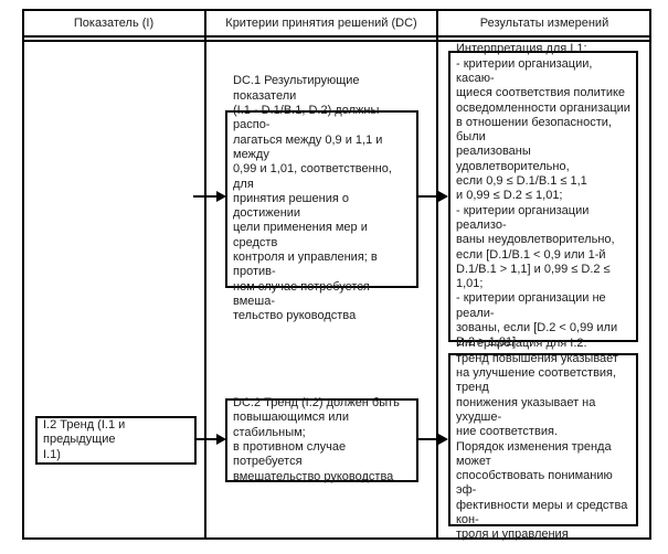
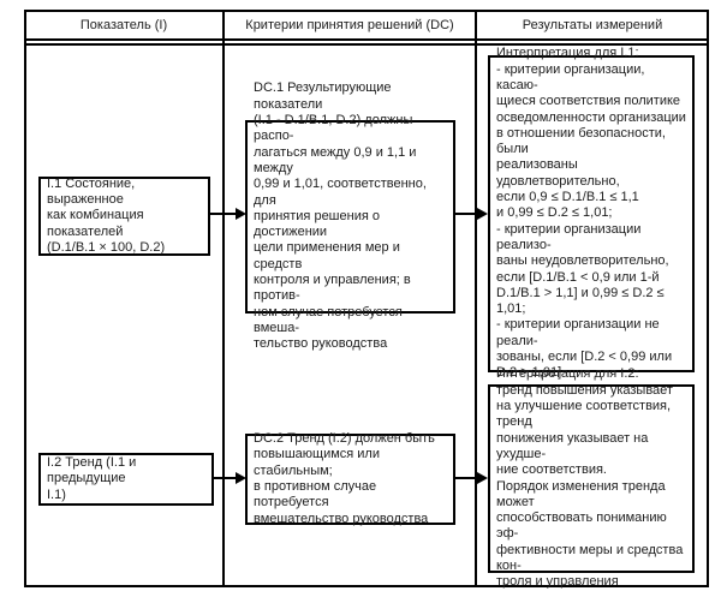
  Показатель (I)
  Критерии принятия решений (DC)
  Результаты измерений
+ I.1 Состояние, выраженное
+ как комбинация показателей
+ (D.1/B.1 × 100, D.2)
  DC.1 Результирующие показатели
  (I.1 - D.1/B.1, D.2) должны распо-
  лагаться между 0,9 и 1,1 и между
  0,99 и 1,01, соответственно, для
  принятия решения о достижении
  цели применения мер и средств
  контроля и управления; в против-
  ном случае потребуется вмеша-
  тельство руководства
  Интерпретация для I.1:
  - критерии организации, касаю-
  щиеся соответствия политике
  осведомленности организации
  в отношении безопасности, были
  реализованы удовлетворительно,
  если 0,9 ≤ D.1/B.1 ≤ 1,1
  и 0,99 ≤ D.2 ≤ 1,01;
  - критерии организации реализо-
  ваны неудовлетворительно,
  если [D.1/B.1 < 0,9 или 1-й
  D.1/B.1 > 1,1] и 0,99 ≤ D.2 ≤ 1,01;
  - критерии организации не реали-
  зованы, если [D.2 < 0,99 или
  D.2 > 1,01]
  I.2 Тренд (I.1 и предыдущие
  I.1)
  DC.2 Тренд (I.2) должен быть
  повышающимся или стабильным;
  в противном случае потребуется
  вмешательство руководства
  Интерпретация для I.2:
  тренд повышения указывает
  на улучшение соответствия, тренд
  понижения указывает на ухудше-
  ние соответствия.
  Порядок изменения тренда может
  способствовать пониманию эф-
  фективности меры и средства кон-
  троля и управления
